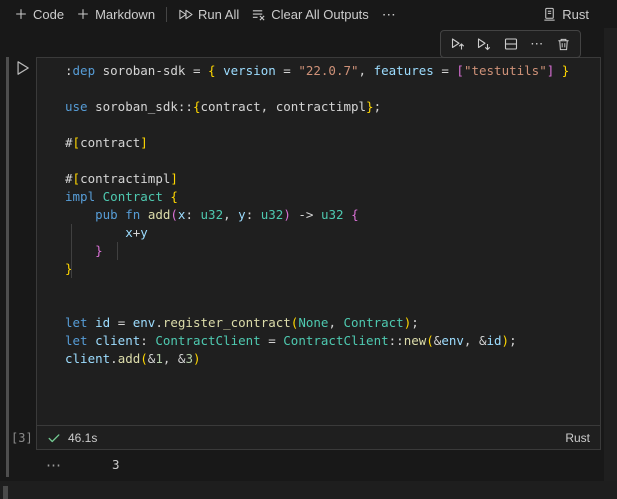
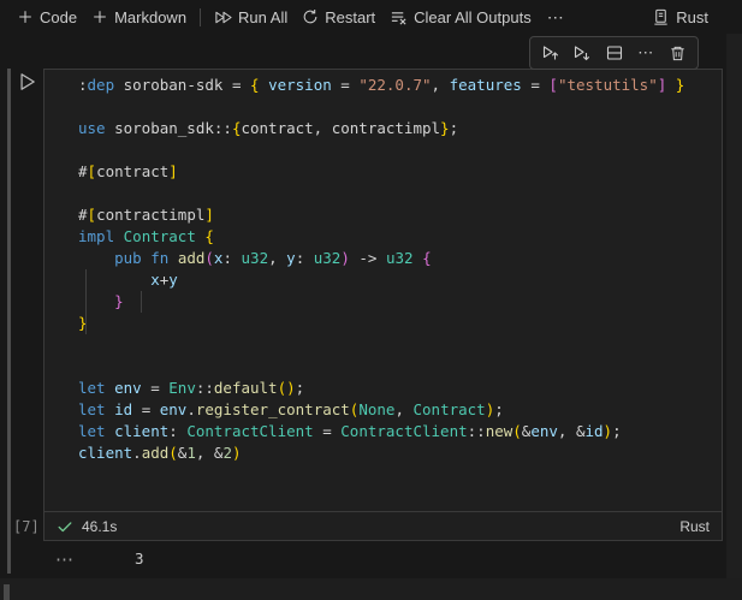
  Code
  Markdown
  Run All
+ Restart
  Clear All Outputs
  ⋯
  Rust
  ⋯
- [3]
+ [7]
  :dep soroban-sdk = { version = "22.0.7", features = ["testutils"] }
  use soroban_sdk::{contract, contractimpl};
  #[contract]
  #[contractimpl]
  impl Contract {
  pub fn add(x: u32, y: u32) -> u32 {
  x+y
  }
  }
+ let env = Env::default();
  let id = env.register_contract(None, Contract);
  let client: ContractClient = ContractClient::new(&env, &id);
- client.add(&1, &3)
+ client.add(&1, &2)
  46.1s
  Rust
  ⋯
  3
